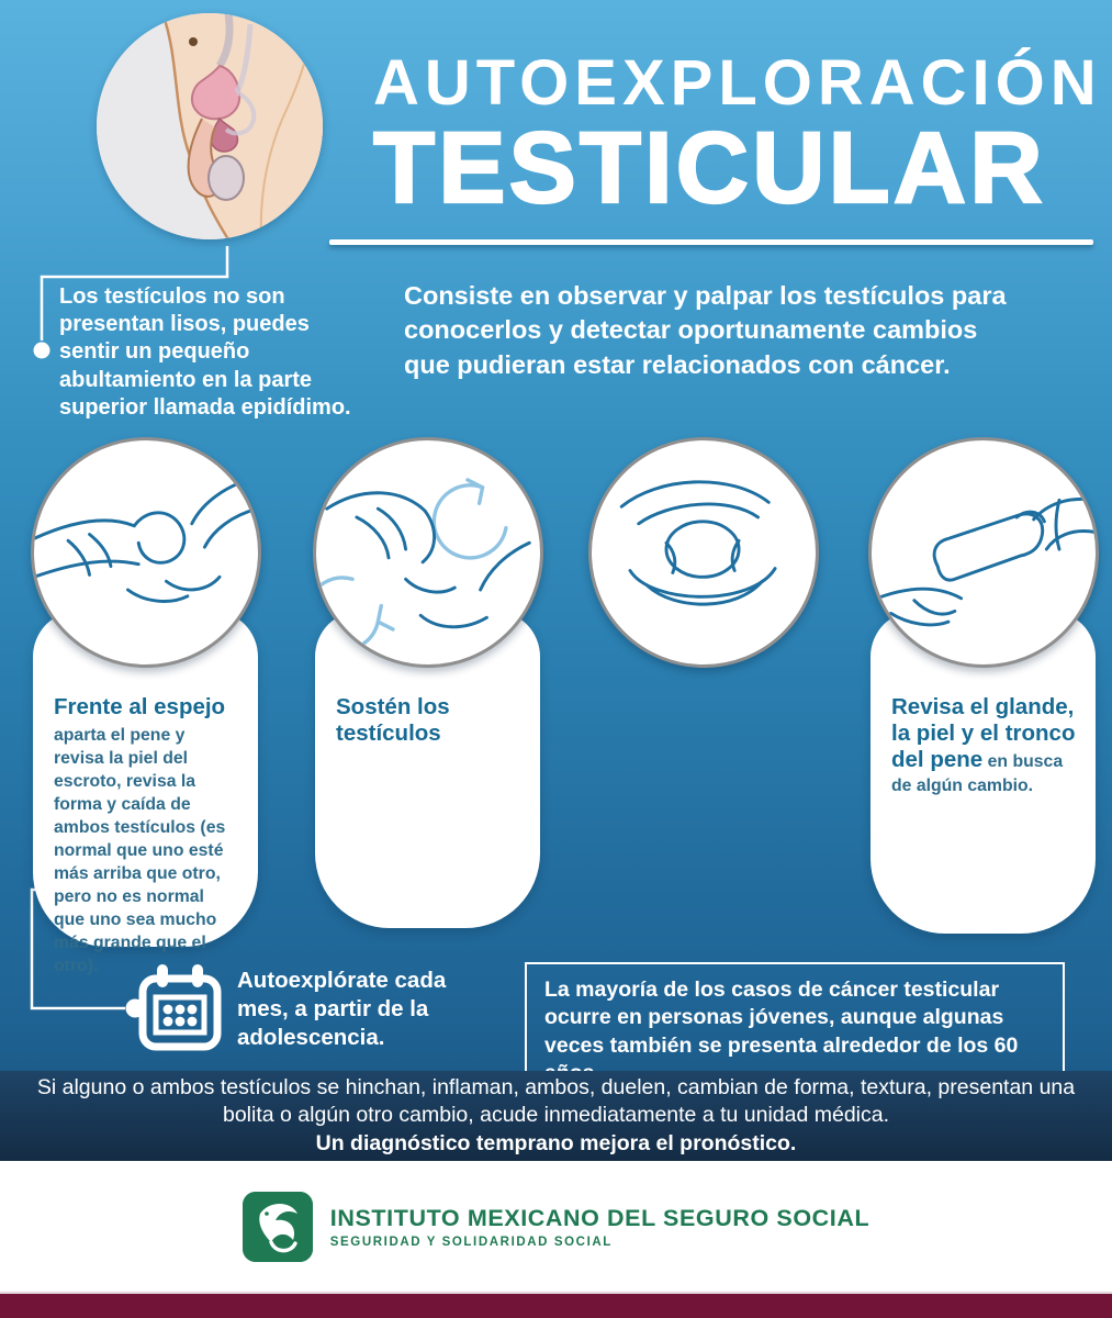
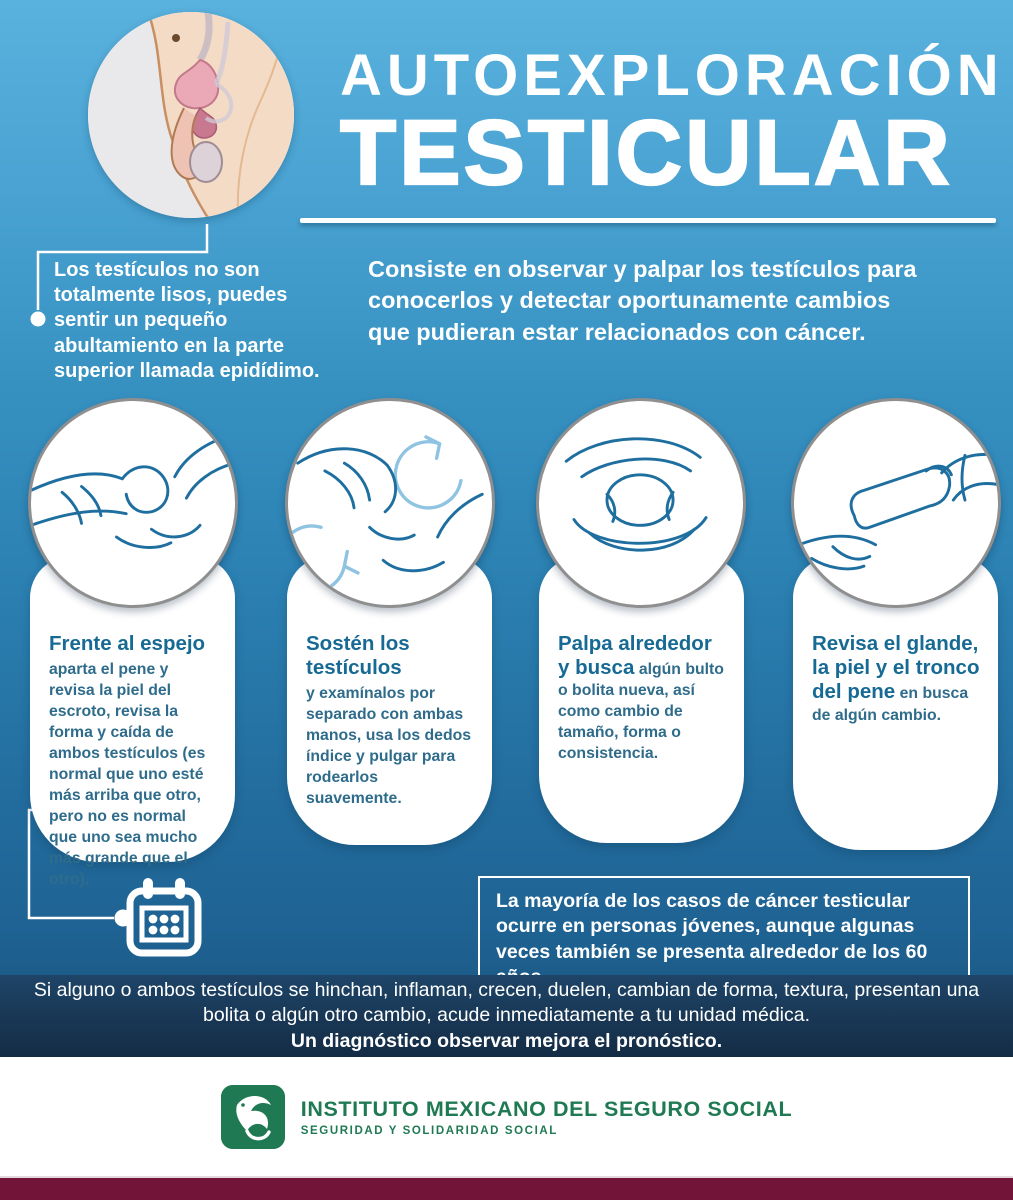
  AUTOEXPLORACIÓN
  TESTICULAR
- Los testículos no son presentan lisos, puedes sentir un pequeño abultamiento en la parte superior llamada epidídimo.
+ Los testículos no son totalmente lisos, puedes sentir un pequeño abultamiento en la parte superior llamada epidídimo.
  Consiste en observar y palpar los testículos para conocerlos y detectar oportunamente cambios que pudieran estar relacionados con cáncer.
  Frente al espejo
  aparta el pene y revisa la piel del escroto, revisa la forma y caída de ambos testículos (es normal que uno esté más arriba que otro, pero no es normal que uno sea mucho más grande que el
  Sostén los testículos
+ y examínalos por separado con ambas manos, usa los dedos índice y pulgar para rodearlos suavemente.
+ Palpa alrededor y busca algún bulto o bolita nueva, así como cambio de tamaño, forma o consistencia.
  Revisa el glande, la piel y el tronco del pene en busca de algún cambio.
- Autoexplórate cada mes, a partir de la adolescencia.
  La mayoría de los casos de cáncer testicular ocurre en personas jóvenes, aunque algunas veces también se presenta alrededor de los 60
- Si alguno o ambos testículos se hinchan, inflaman, ambos, duelen, cambian de forma, textura, presentan una bolita o algún otro cambio, acude inmediatamente a tu unidad médica.
+ Si alguno o ambos testículos se hinchan, inflaman, crecen, duelen, cambian de forma, textura, presentan una bolita o algún otro cambio, acude inmediatamente a tu unidad médica.
- Un diagnóstico temprano mejora el pronóstico.
+ Un diagnóstico observar mejora el pronóstico.
  INSTITUTO MEXICANO DEL SEGURO SOCIAL
  SEGURIDAD Y SOLIDARIDAD SOCIAL
